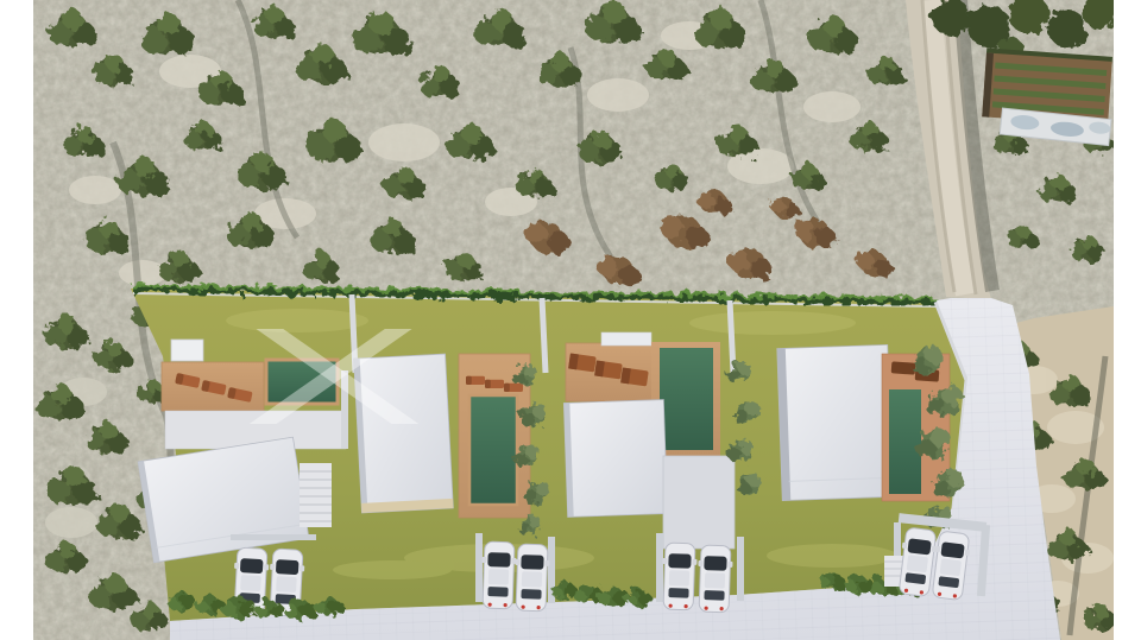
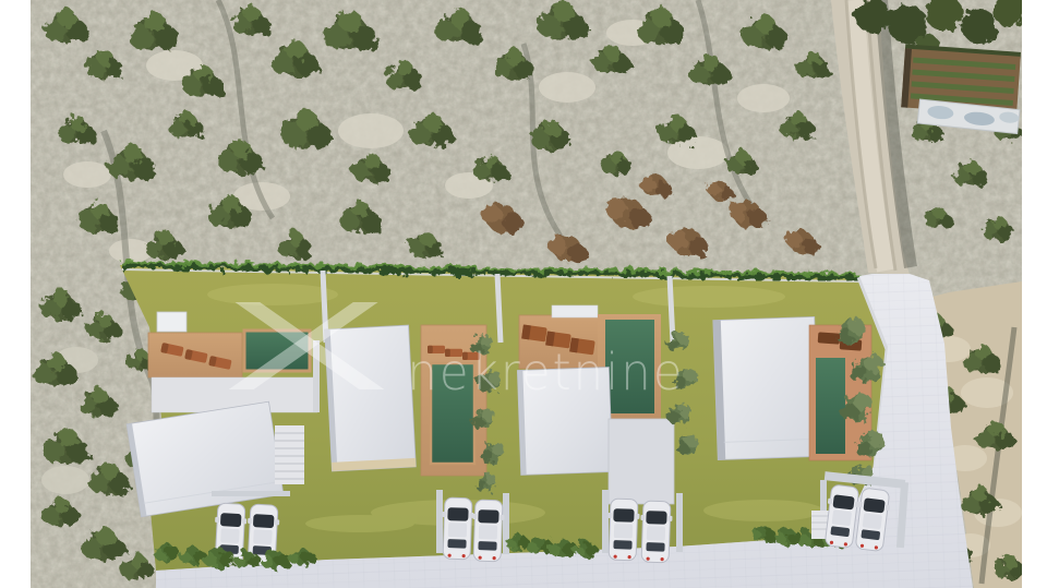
+ nekretnine
